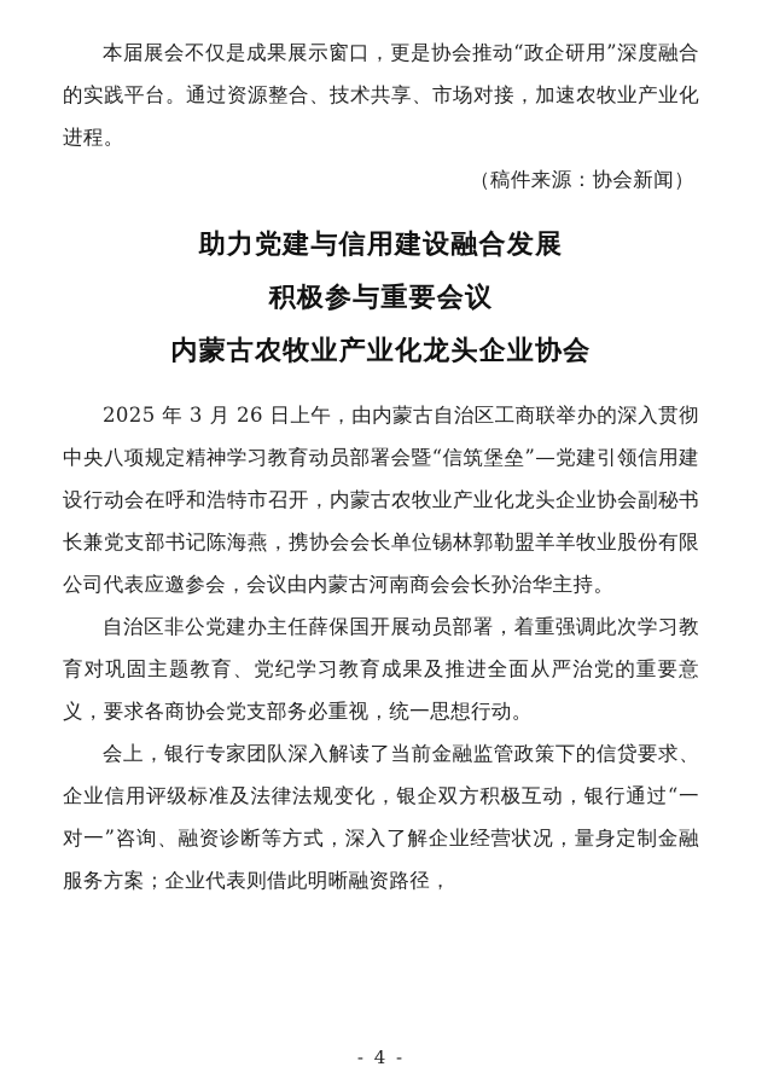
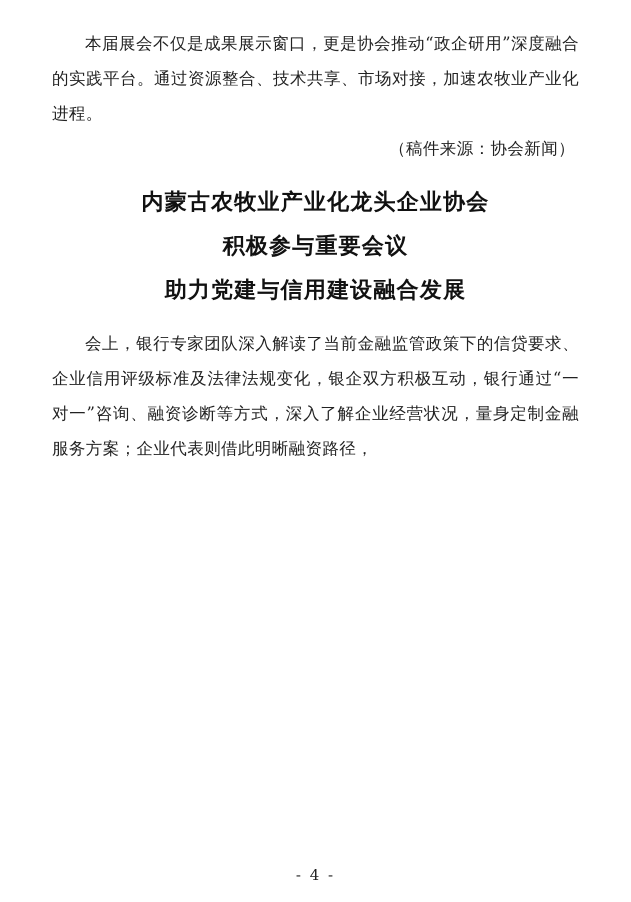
  本届展会不仅是成果展示窗口，更是协会推动“政企研用”深度融合的实践平台。通过资源整合、技术共享、市场对接，加速农牧业产业化进程。
  （稿件来源：协会新闻）
- 助力党建与信用建设融合发展
+ 内蒙古农牧业产业化龙头企业协会
  积极参与重要会议
- 内蒙古农牧业产业化龙头企业协会
+ 助力党建与信用建设融合发展
- 2025 年 3 月 26 日上午，由内蒙古自治区工商联举办的深入贯彻中央八项规定精神学习教育动员部署会暨“信筑堡垒”—党建引领信用建设行动会在呼和浩特市召开，内蒙古农牧业产业化龙头企业协会副秘书长兼党支部书记陈海燕，携协会会长单位锡林郭勒盟羊羊牧业股份有限公司代表应邀参会，会议由内蒙古河南商会会长孙治华主持。
- 自治区非公党建办主任薛保国开展动员部署，着重强调此次学习教育对巩固主题教育、党纪学习教育成果及推进全面从严治党的重要意义，要求各商协会党支部务必重视，统一思想行动。
  会上，银行专家团队深入解读了当前金融监管政策下的信贷要求、企业信用评级标准及法律法规变化，银企双方积极互动，银行通过“一对一”咨询、融资诊断等方式，深入了解企业经营状况，量身定制金融服务方案；企业代表则借此明晰融资路径，
  - 4 -
